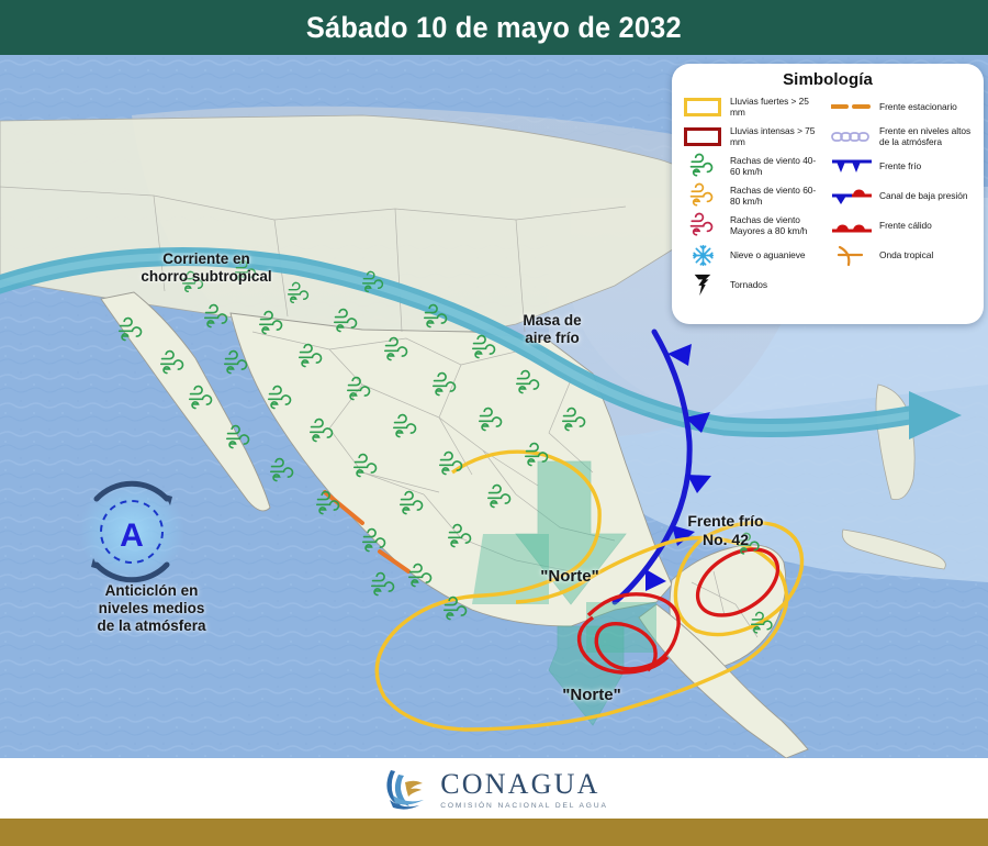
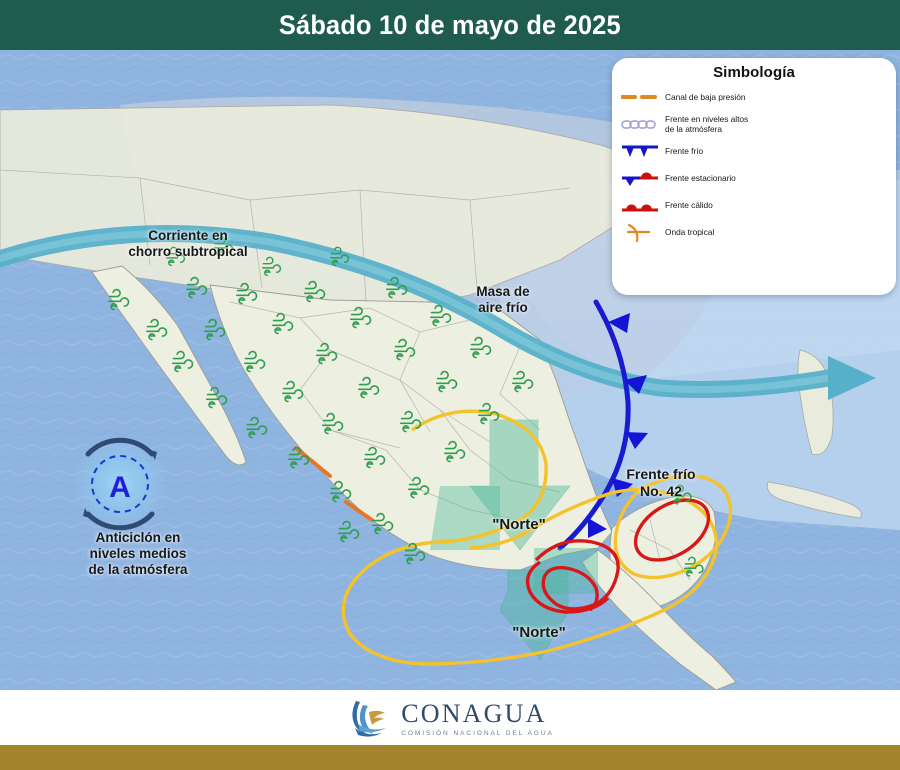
- Sábado 10 de mayo de 2032
+ Sábado 10 de mayo de 2025
  A
  Corriente en
  chorro subtropical
  Anticiclón en
  niveles medios
  de la atmósfera
  Masa de
  aire frío
  Frente frío
  No. 42
  "Norte"
  "Norte"
  Simbología
- Lluvias fuertes > 25 mm
- Lluvias intensas > 75 mm
- Rachas de viento 40-60 km/h
- Rachas de viento 60-80 km/h
- Rachas de viento Mayores a 80 km/h
- Nieve o aguanieve
- Tornados
- Frente estacionario
+ Canal de baja presión
  Frente en niveles altos de la atmósfera
  Frente frío
- Canal de baja presión
+ Frente estacionario
  Frente cálido
  Onda tropical
  CONAGUA
